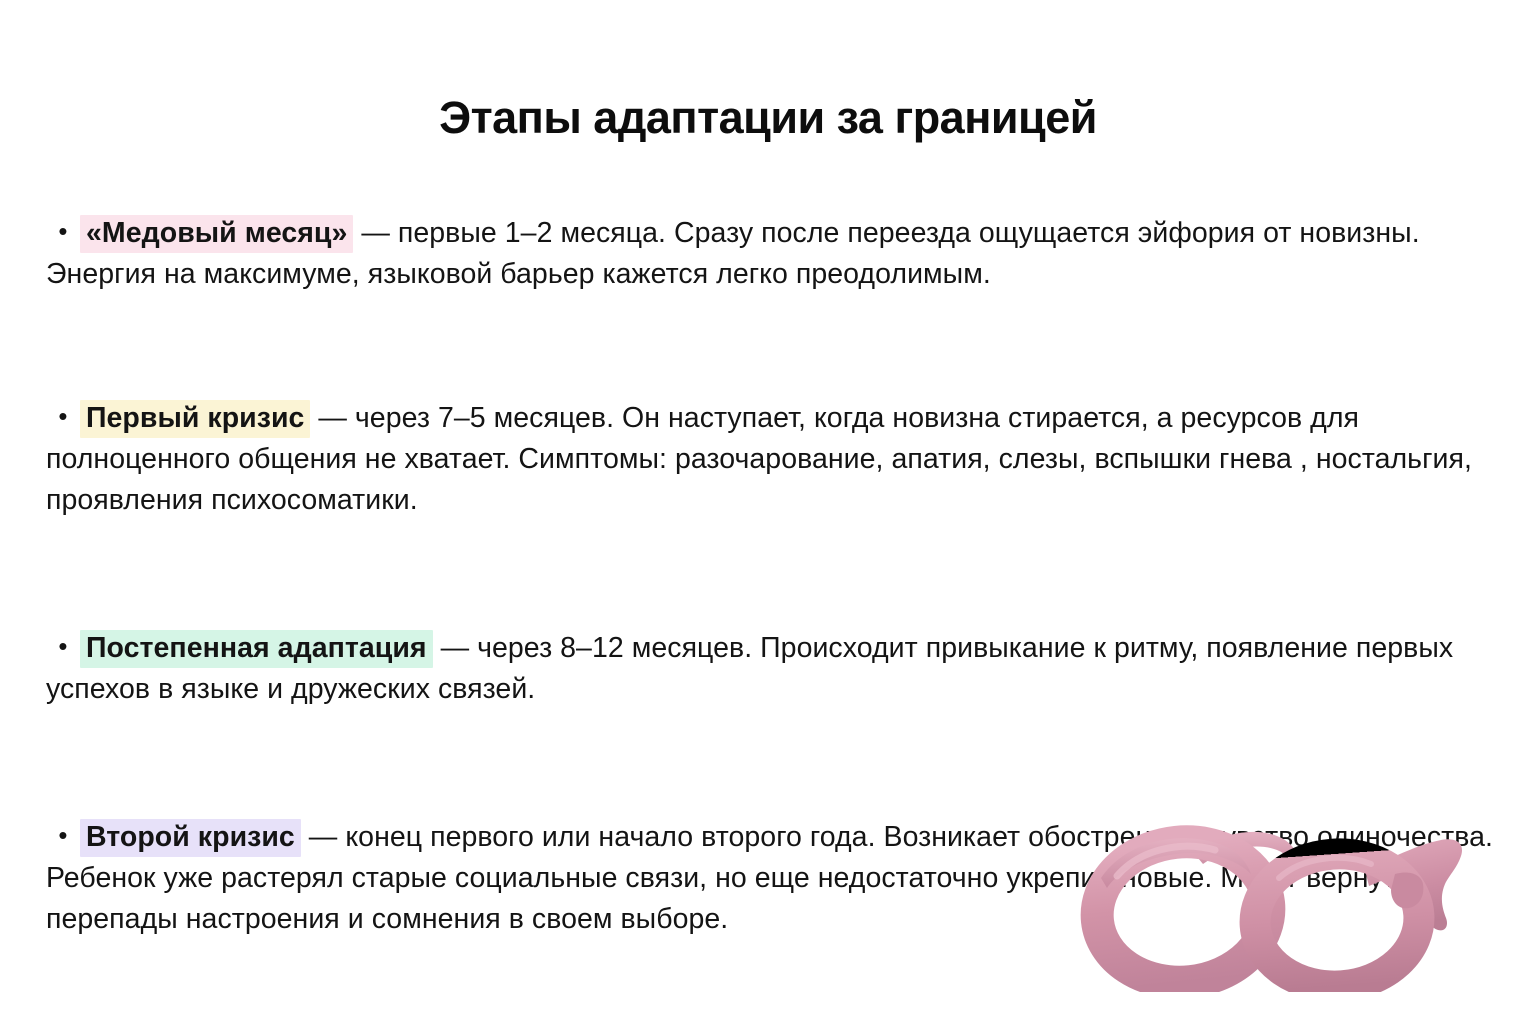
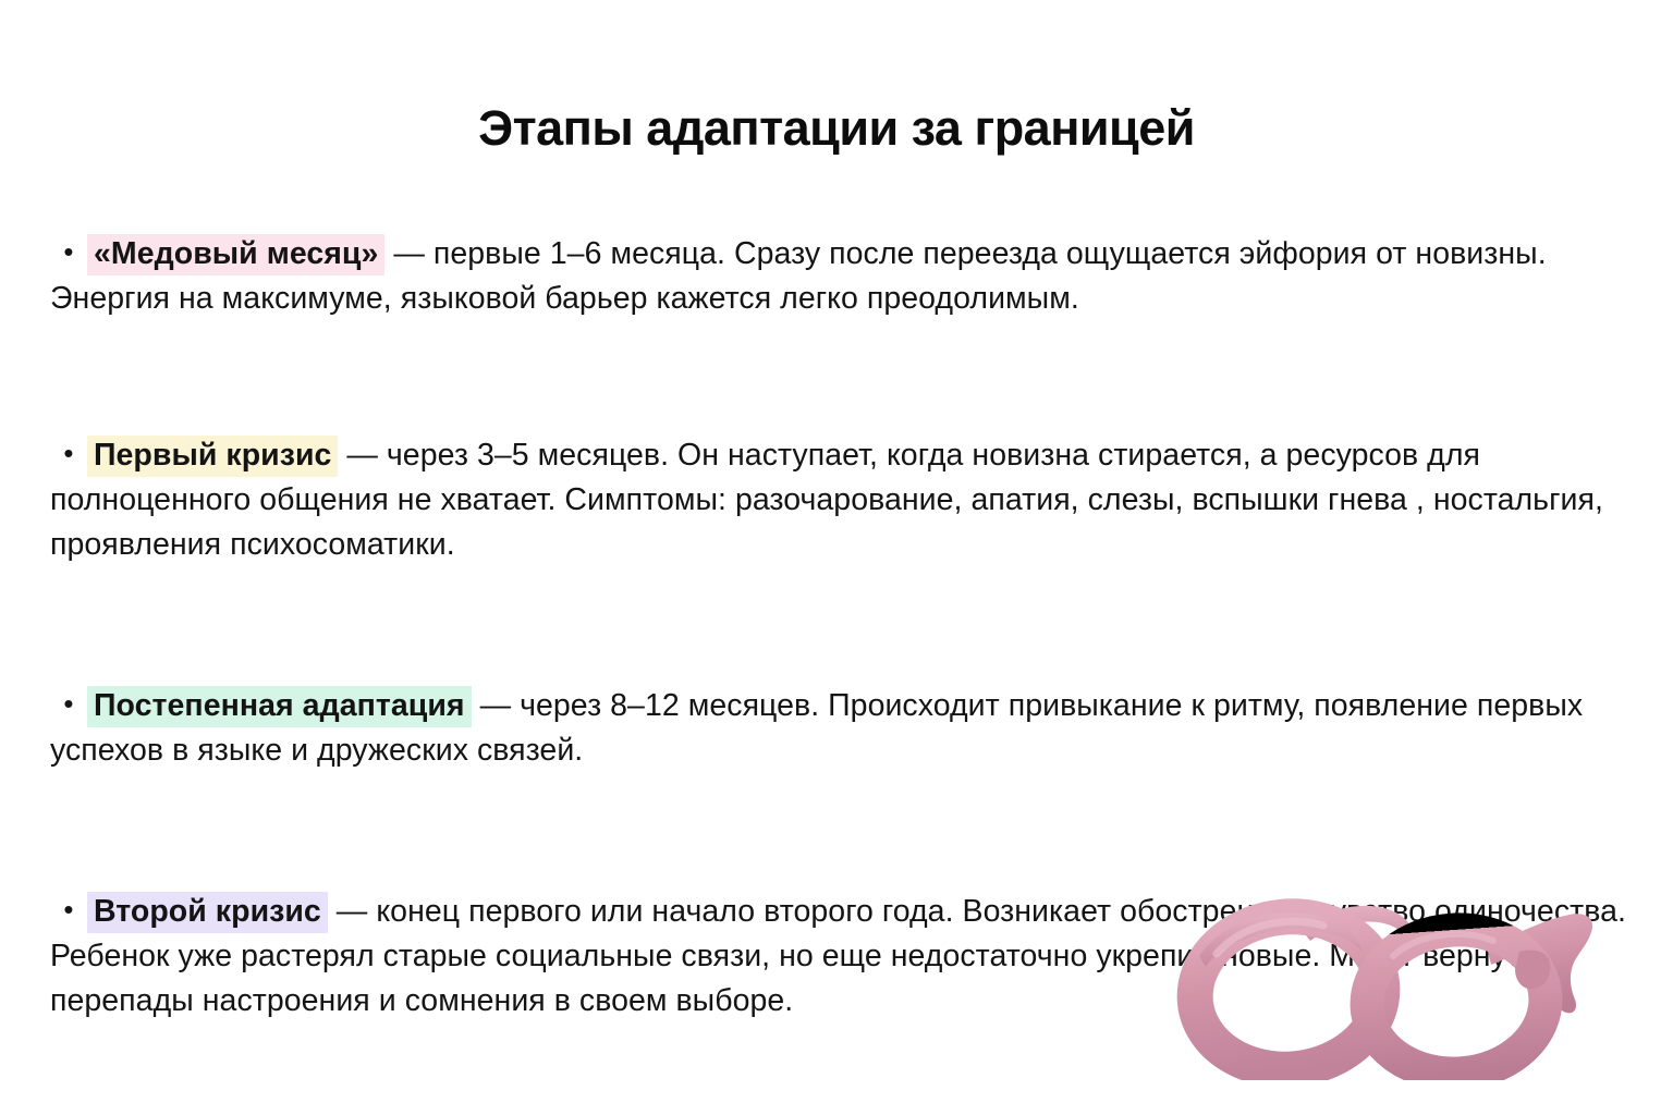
  Этапы адаптации за границей
- • «Медовый месяц» — первые 1–2 месяца. Сразу после переезда ощущается эйфория от новизны. Энергия на максимуме, языковой барьер кажется легко преодолимым.
+ • «Медовый месяц» — первые 1–6 месяца. Сразу после переезда ощущается эйфория от новизны. Энергия на максимуме, языковой барьер кажется легко преодолимым.
- • Первый кризис — через 7–5 месяцев. Он наступает, когда новизна стирается, а ресурсов для полноценного общения не хватает. Симптомы: разочарование, апатия, слезы, вспышки гнева , ностальгия, проявления психосоматики.
+ • Первый кризис — через 3–5 месяцев. Он наступает, когда новизна стирается, а ресурсов для полноценного общения не хватает. Симптомы: разочарование, апатия, слезы, вспышки гнева , ностальгия, проявления психосоматики.
  • Постепенная адаптация — через 8–12 месяцев. Происходит привыкание к ритму, появление первых успехов в языке и дружеских связей.
  • Второй кризис — конец первого или начало второго года. Возникает обострево одиночества. Ребенок уже растерял старые социальные связи, но еще недостаточно укрепиовые. М верн перепады настроения и сомнения в своем выборе.
